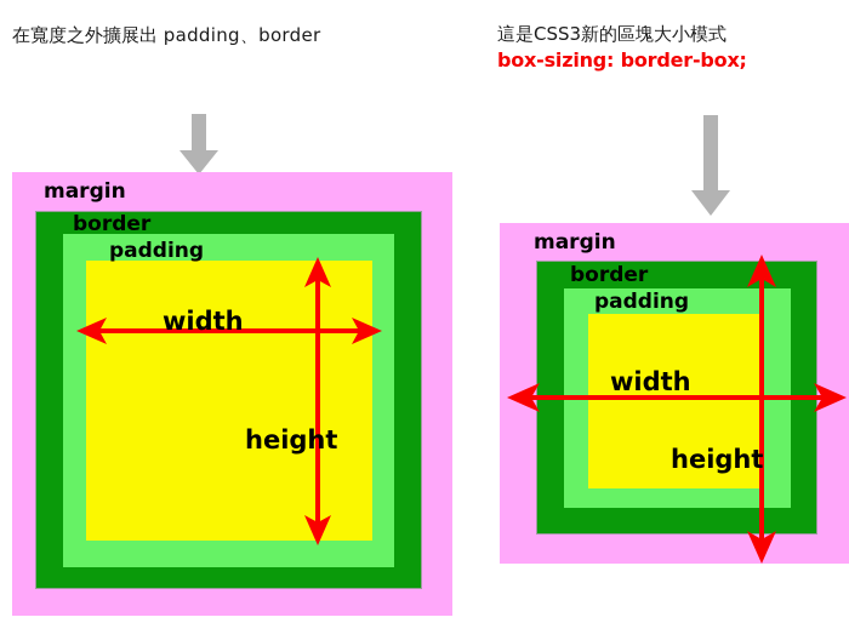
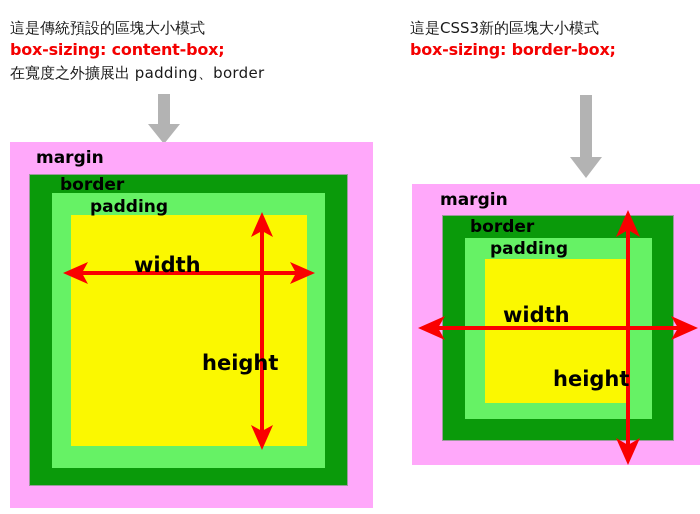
+ 這是傳統預設的區塊大小模式
+ box-sizing: content-box;
  在寬度之外擴展出 padding、border
  這是CSS3新的區塊大小模式
  box-sizing: border-box;
  margin
  border
  padding
  width
  height
  margin
  border
  padding
  width
  height
